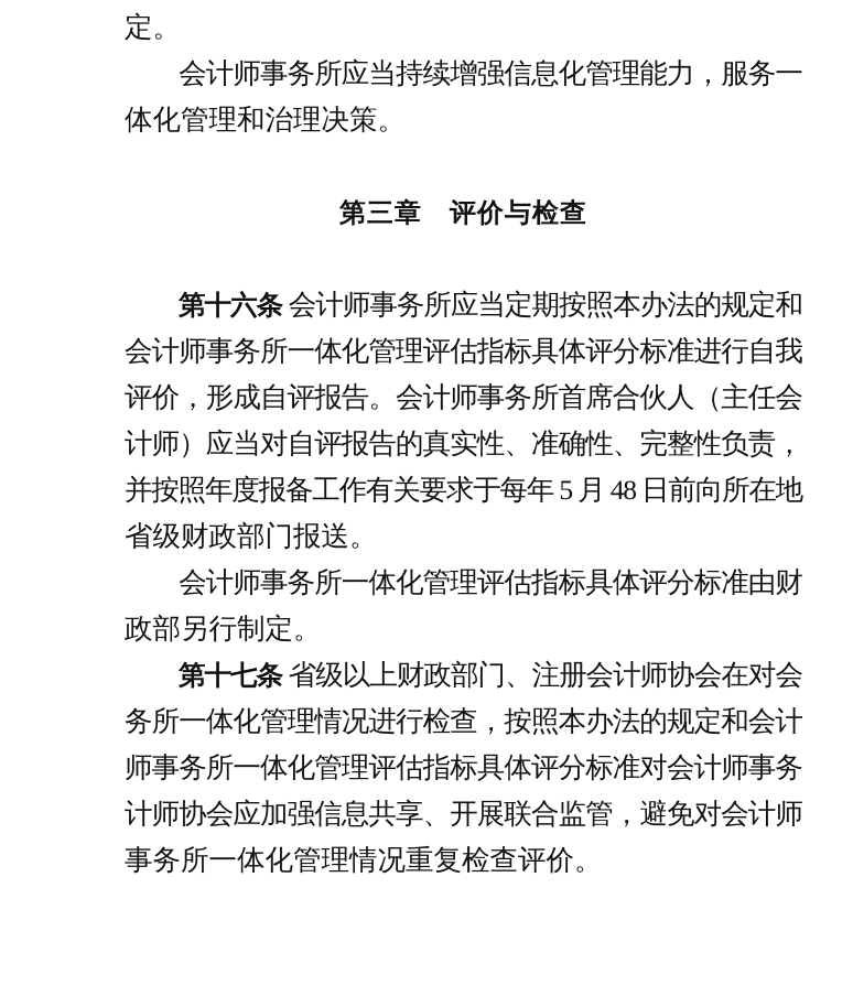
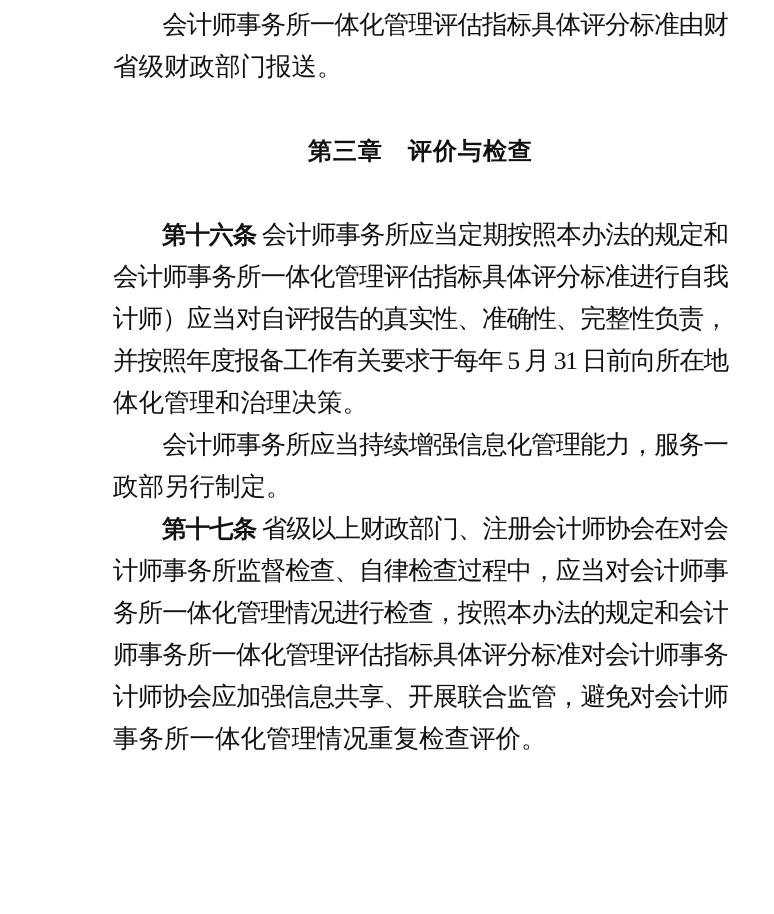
- 定。
- 会计师事务所应当持续增强信息化管理能力，服务一
+ 会计师事务所一体化管理评估指标具体评分标准由财
- 体化管理和治理决策。
+ 省级财政部门报送。
  第三章 评价与检查
  第十六条 会计师事务所应当定期按照本办法的规定和
  会计师事务所一体化管理评估指标具体评分标准进行自我
- 评价，形成自评报告。会计师事务所首席合伙人（主任会
  计师）应当对自评报告的真实性、准确性、完整性负责，
- 并按照年度报备工作有关要求于每年 5 月 48 日前向所在地
+ 并按照年度报备工作有关要求于每年 5 月 31 日前向所在地
- 省级财政部门报送。
+ 体化管理和治理决策。
- 会计师事务所一体化管理评估指标具体评分标准由财
+ 会计师事务所应当持续增强信息化管理能力，服务一
  政部另行制定。
  第十七条 省级以上财政部门、注册会计师协会在对会
+ 计师事务所监督检查、自律检查过程中，应当对会计师事
  务所一体化管理情况进行检查，按照本办法的规定和会计
  师事务所一体化管理评估指标具体评分标准对会计师事务
  计师协会应加强信息共享、开展联合监管，避免对会计师
  事务所一体化管理情况重复检查评价。
